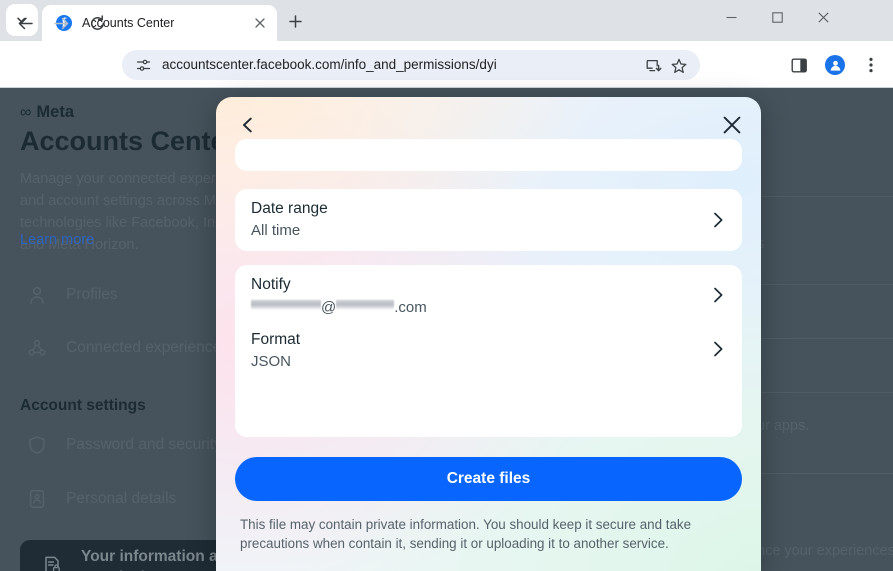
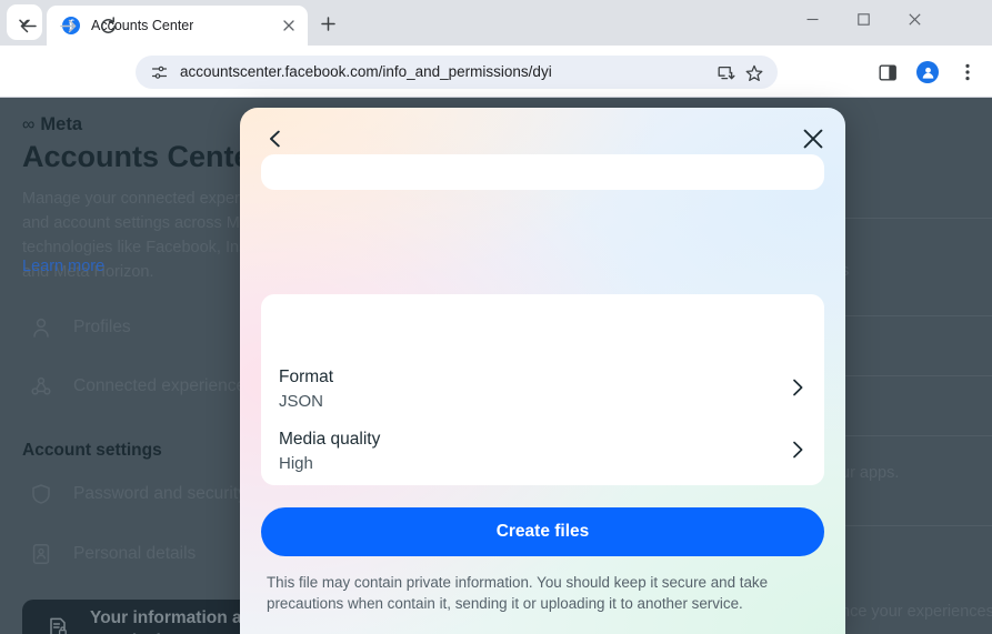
  f
  Accounts Center
  accountscenter.facebook.com/info_and_permissions/dyi
  ∞
  Meta
  Accounts Cent
  Manage your connected exper and account settings across M technologies like Facebook, In and Meta Horizon.
  Learn more
  Connected experienc
  Account settings
  Password and securit
  Your information a
  ur apps.
  nce your experiences
- Date range
- All time
- Notify
- @
- .com
  Format
  JSON
+ Media quality
+ High
  Create files
  This file may contain private information. You should keep it secure and take precautions when contain it, sending it or uploading it to another service.
